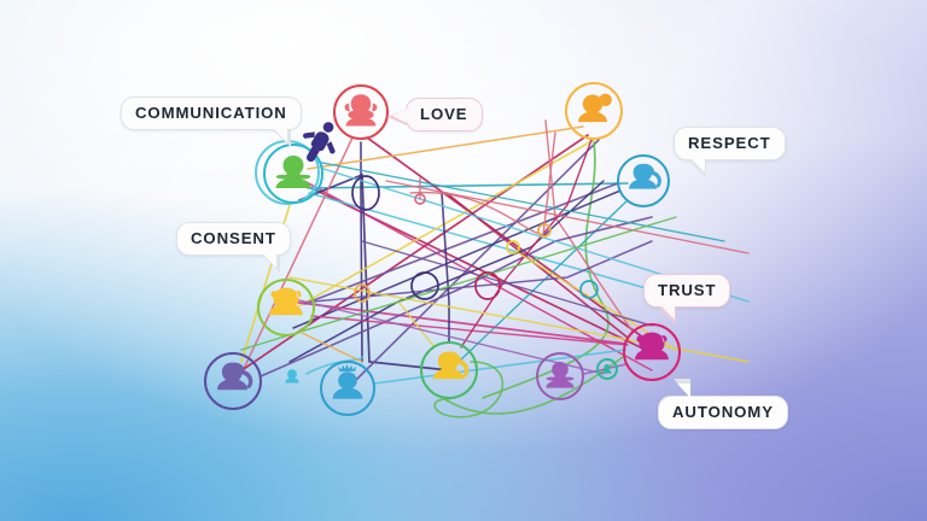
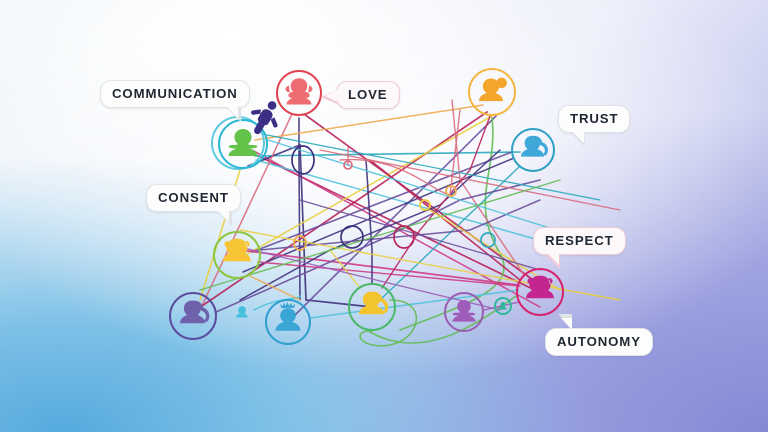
  COMMUNICATION
  LOVE
- RESPECT
+ TRUST
  CONSENT
- TRUST
+ RESPECT
  AUTONOMY
